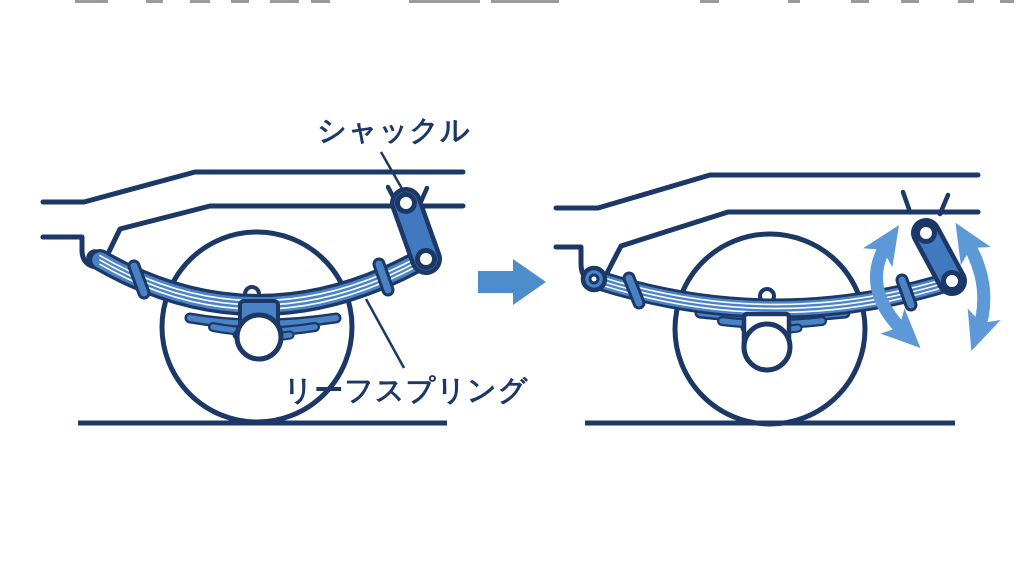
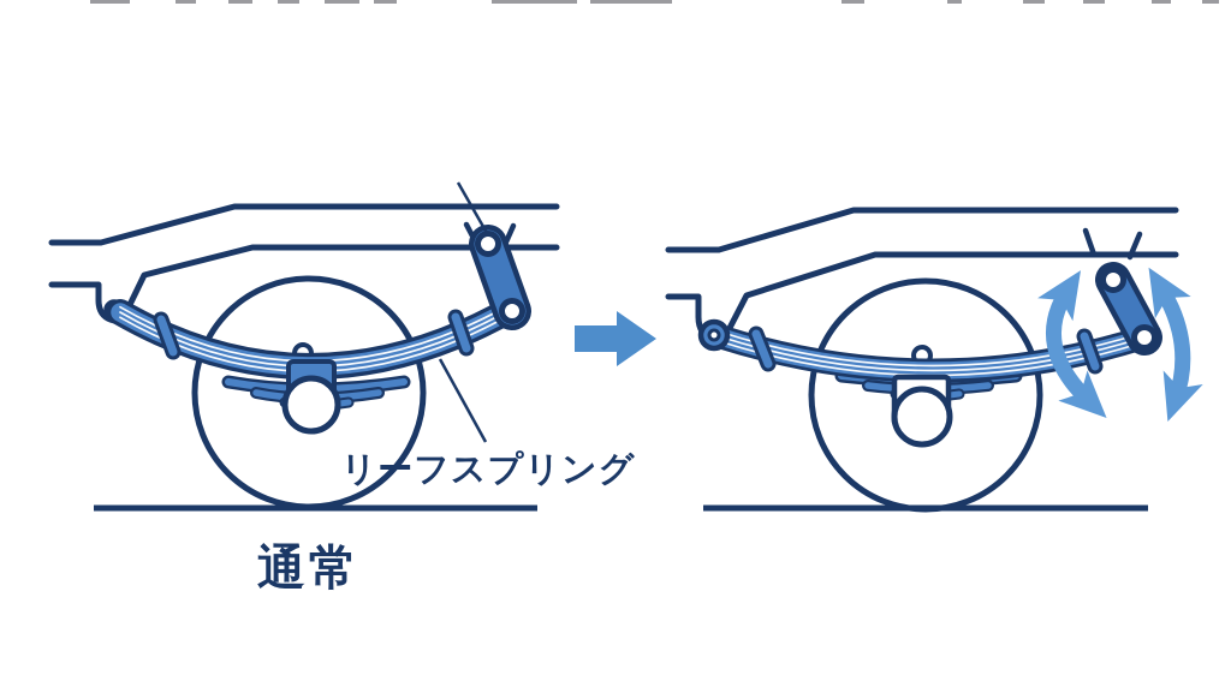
- シャックル
  リーフスプリング
+ 通常
